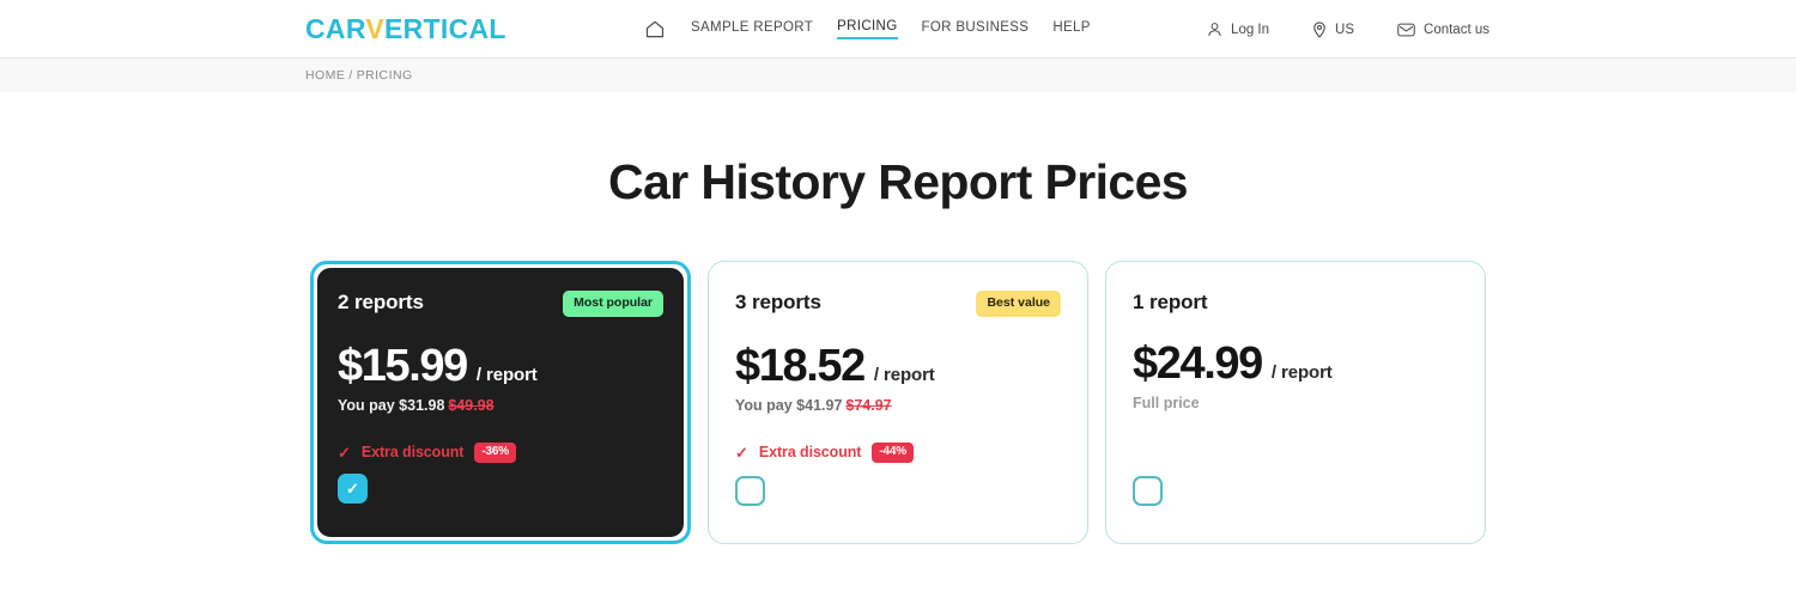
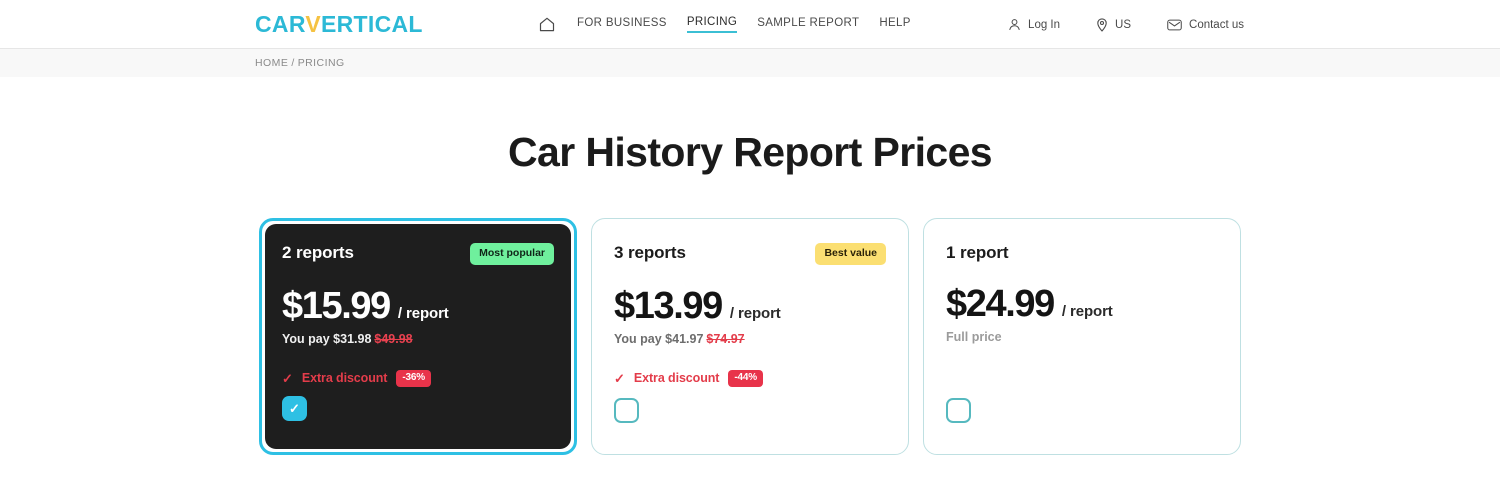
  CARVERTICAL
- SAMPLE REPORT
+ FOR BUSINESS
  PRICING
- FOR BUSINESS
+ SAMPLE REPORT
  HELP
  Log In
  US
  Contact us
  HOME / PRICING
  Car History Report Prices
  2 reports
  Most popular
  $15.99
  / report
  You pay $31.98 $49.98
  ✓
  Extra discount
  -36%
  ✓
  3 reports
  Best value
- $18.52
+ $13.99
  / report
  You pay $41.97 $74.97
  ✓
  Extra discount
  -44%
  1 report
  $24.99
  / report
  Full price
